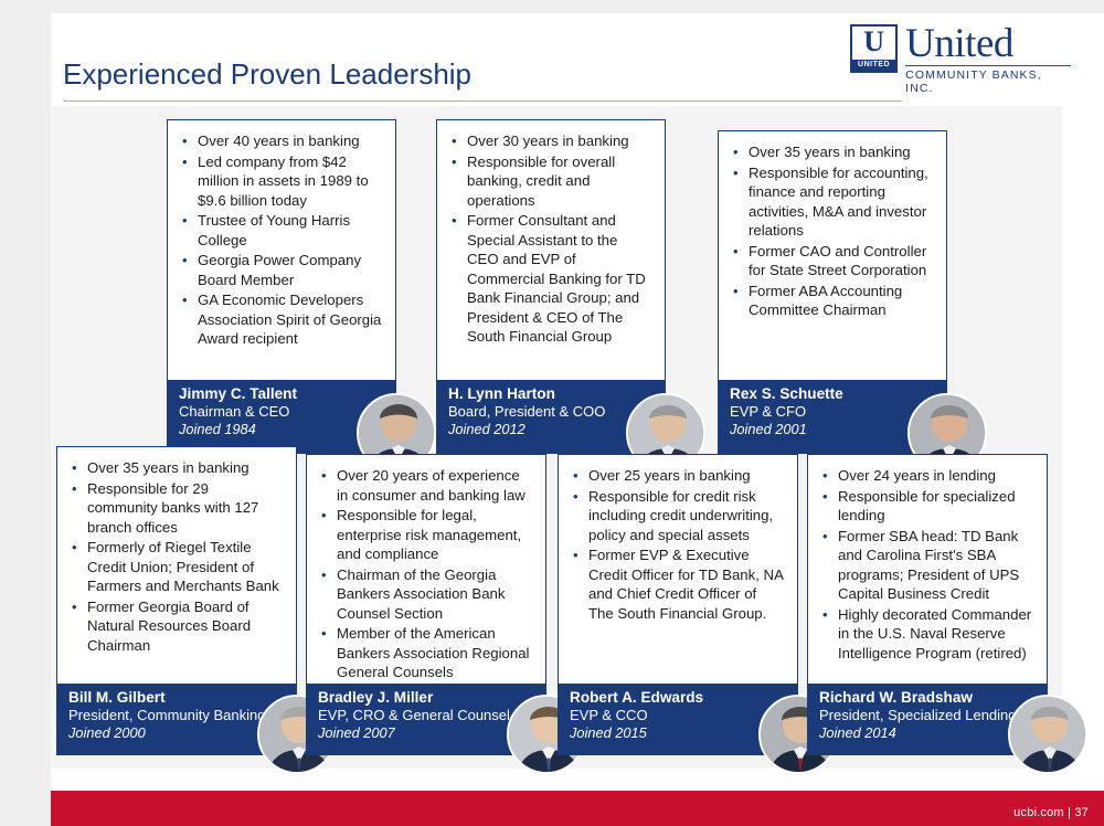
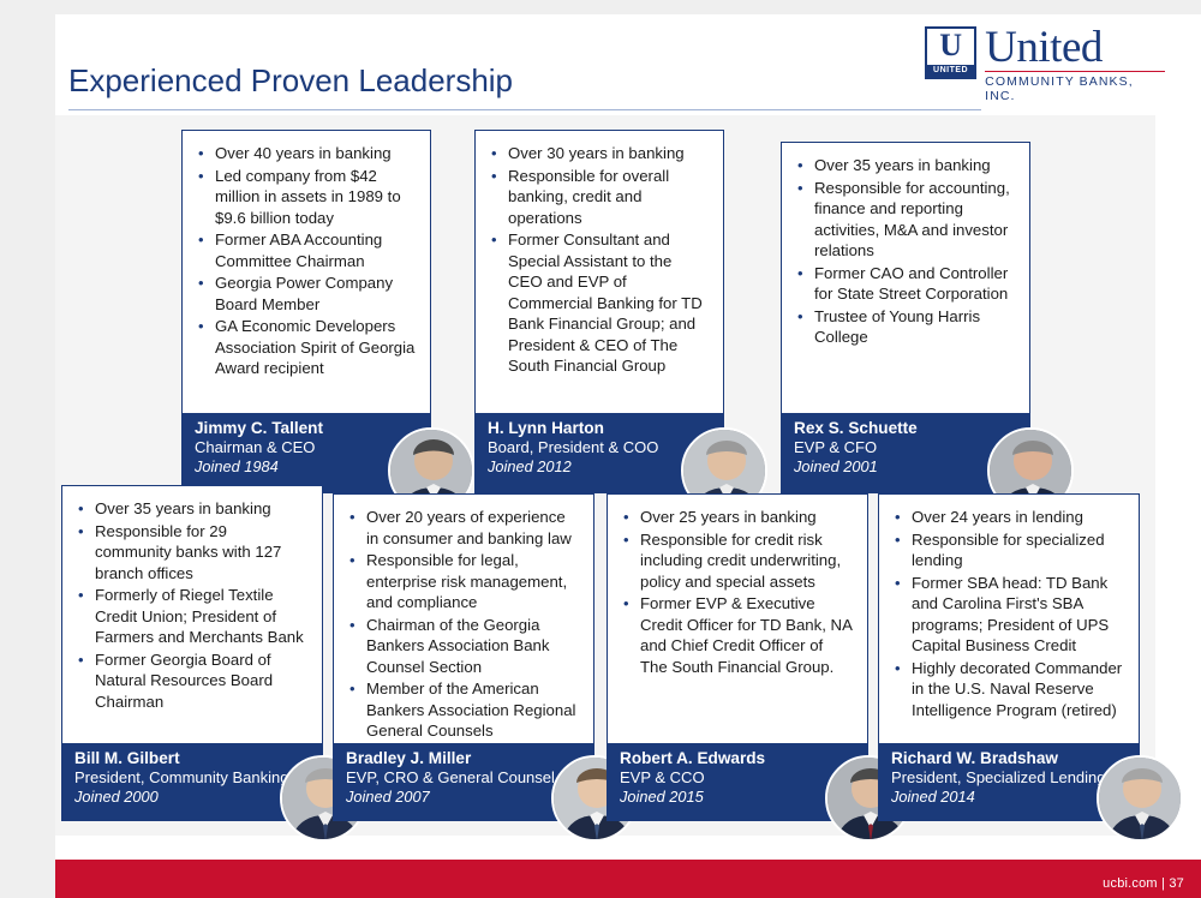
  U
  United
  COMMUNITY BANKS, INC.
  Experienced Proven Leadership
  Over 40 years in banking
  Led company from $42 million in assets in 1989 to $9.6 billion today
- Trustee of Young Harris College
+ Former ABA Accounting Committee Chairman
  Georgia Power Company Board Member
  GA Economic Developers Association Spirit of Georgia Award recipient
  Jimmy C. Tallent
  Chairman & CEO
  Joined 1984
  Over 30 years in banking
  Responsible for overall banking, credit and operations
  Former Consultant and Special Assistant to the CEO and EVP of Commercial Banking for TD Bank Financial Group; and President & CEO of The South Financial Group
  H. Lynn Harton
  Board, President & COO
  Joined 2012
  Over 35 years in banking
  Responsible for accounting, finance and reporting activities, M&A and investor relations
  Former CAO and Controller for State Street Corporation
- Former ABA Accounting Committee Chairman
+ Trustee of Young Harris College
  Rex S. Schuette
  EVP & CFO
  Joined 2001
  Over 35 years in banking
  Responsible for 29 community banks with 127 branch offices
  Formerly of Riegel Textile Credit Union; President of Farmers and Merchants Bank
  Former Georgia Board of Natural Resources Board Chairman
  Bill M. Gilbert
  President, Community Bankin
  Joined 2000
  Over 20 years of experience in consumer and banking law
  Responsible for legal, enterprise risk management, and compliance
  Chairman of the Georgia Bankers Association Bank Counsel Section
  Member of the American Bankers Association Regional General Counsels
  Bradley J. Miller
  EVP, CRO & General Counsel
  Joined 2007
  Over 25 years in banking
  Responsible for credit risk including credit underwriting, policy and special assets
  Former EVP & Executive Credit Officer for TD Bank, NA and Chief Credit Officer of The South Financial Group.
  Robert A. Edwards
  EVP & CCO
  Joined 2015
  Over 24 years in lending
  Responsible for specialized lending
  Former SBA head: TD Bank and Carolina First's SBA programs; President of UPS Capital Business Credit
  Highly decorated Commander in the U.S. Naval Reserve Intelligence Program (retired)
  Richard W. Bradshaw
  President, Specialized Lendin
  Joined 2014
  ucbi.com | 37
